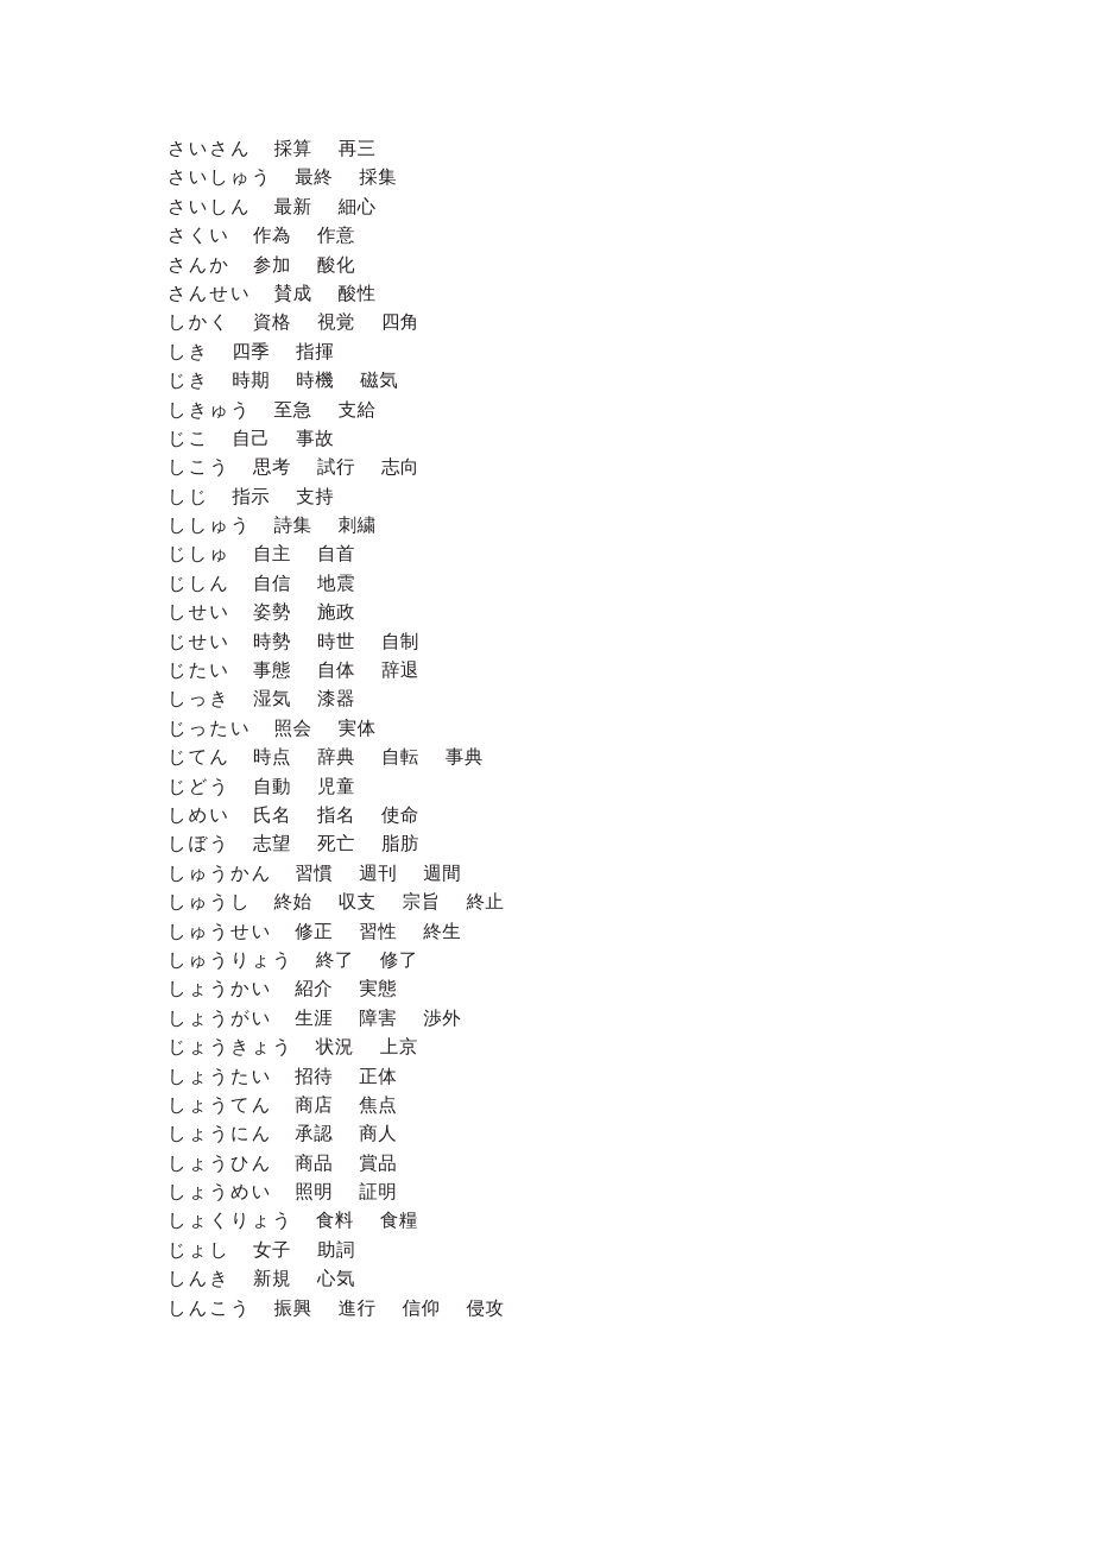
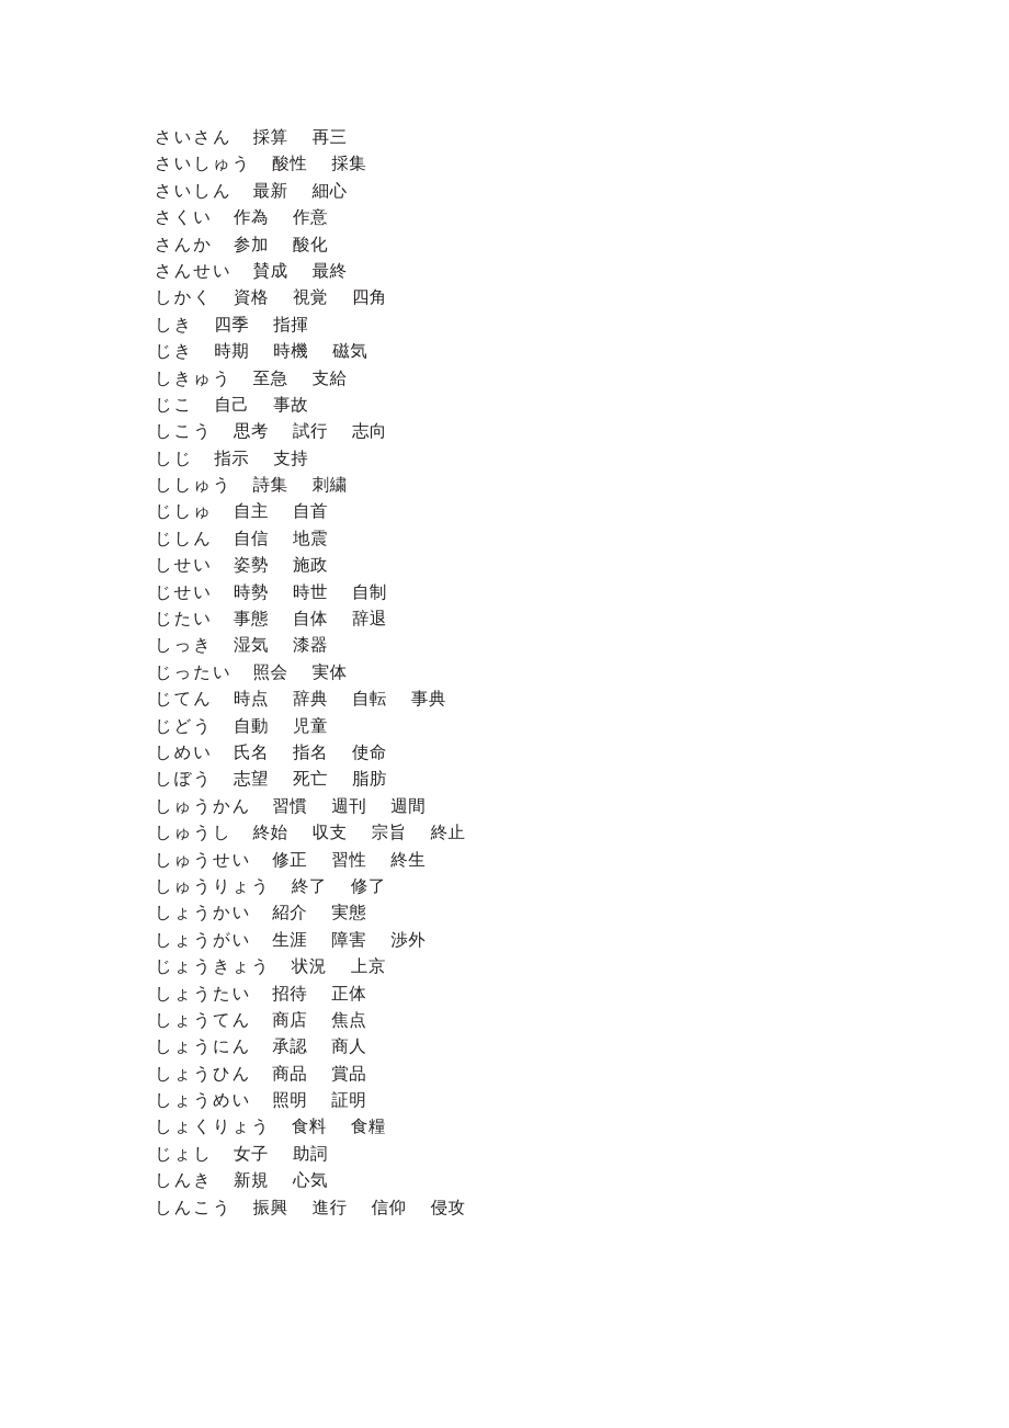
  さいさん 採算 再三
- さいしゅう 最終 採集
+ さいしゅう 酸性 採集
  さいしん 最新 細心
  さくい 作為 作意
  さんか 参加 酸化
- さんせい 賛成 酸性
+ さんせい 賛成 最終
  しかく 資格 視覚 四角
  しき 四季 指揮
  じき 時期 時機 磁気
  しきゅう 至急 支給
  じこ 自己 事故
  しこう 思考 試行 志向
  しじ 指示 支持
  ししゅう 詩集 刺繍
  じしゅ 自主 自首
  じしん 自信 地震
  しせい 姿勢 施政
  じせい 時勢 時世 自制
  じたい 事態 自体 辞退
  しっき 湿気 漆器
  じったい 照会 実体
  じてん 時点 辞典 自転 事典
  じどう 自動 児童
  しめい 氏名 指名 使命
  しぼう 志望 死亡 脂肪
  しゅうかん 習慣 週刊 週間
  しゅうし 終始 収支 宗旨 終止
  しゅうせい 修正 習性 終生
  しゅうりょう 終了 修了
  しょうかい 紹介 実態
  しょうがい 生涯 障害 渉外
  じょうきょう 状況 上京
  しょうたい 招待 正体
  しょうてん 商店 焦点
  しょうにん 承認 商人
  しょうひん 商品 賞品
  しょうめい 照明 証明
  しょくりょう 食料 食糧
  じょし 女子 助詞
  しんき 新規 心気
  しんこう 振興 進行 信仰 侵攻
